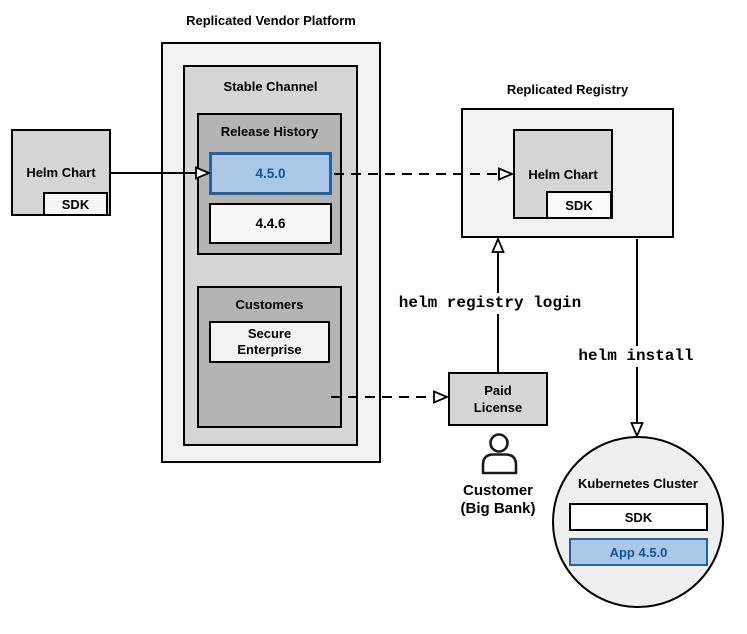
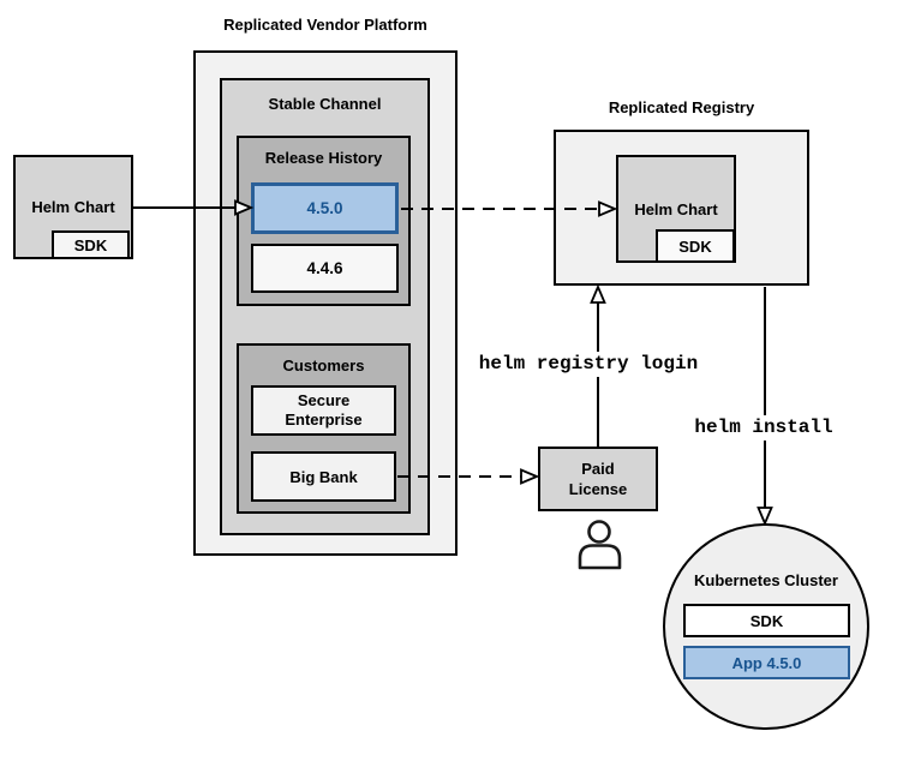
  Replicated Vendor Platform
  Replicated Registry
  Stable Channel
  Release History
  4.5.0
  4.4.6
  Customers
  Secure Enterprise
+ Big Bank
  Helm Chart
  SDK
  Helm Chart
  SDK
  Paid License
- Customer
- (Big Bank)
  Kubernetes Cluster
  SDK
  App 4.5.0
  helm registry login
  helm install
